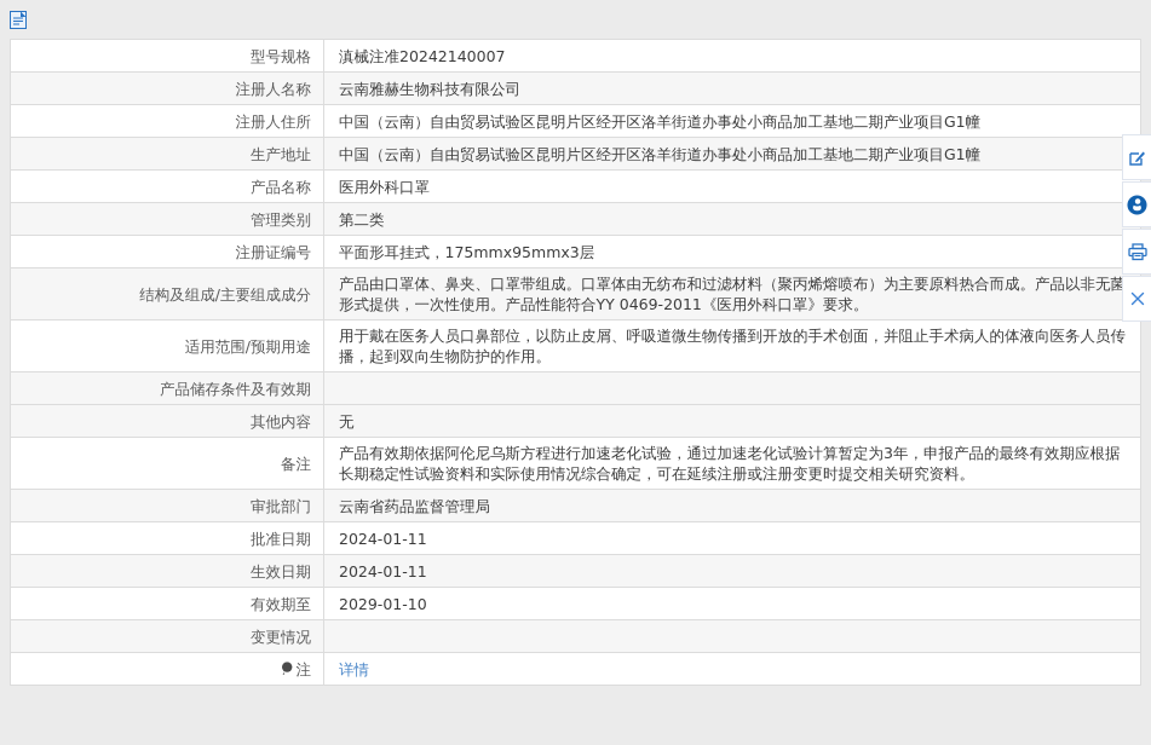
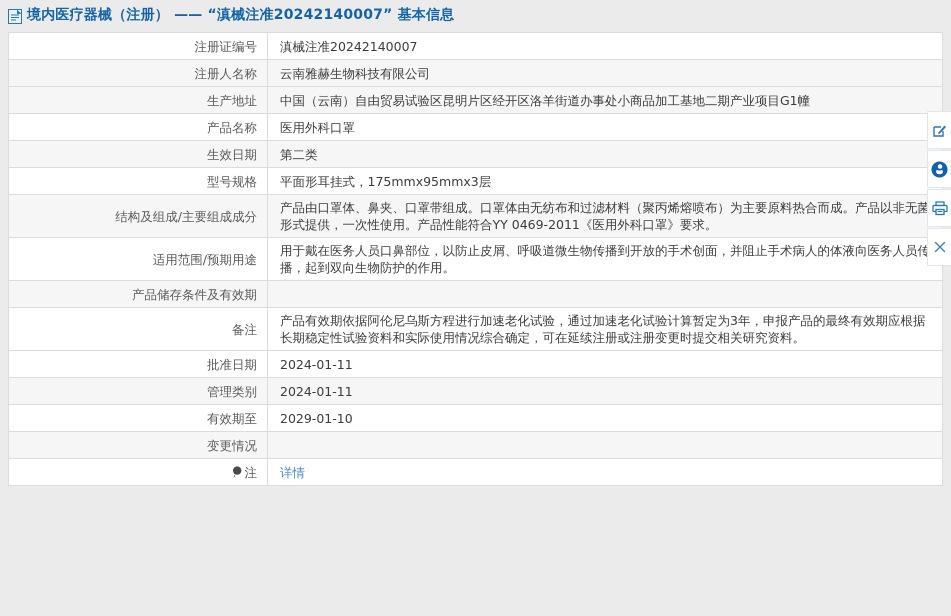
+ 境内医疗器械（注册） —— “滇械注准20242140007” 基本信息
- 型号规格	滇械注准20242140007
+ 注册证编号	滇械注准20242140007
  注册人名称	云南雅赫生物科技有限公司
- 注册人住所	中国（云南）自由贸易试验区昆明片区经开区洛羊街道办事处小商品加工基地二期产业项目G1幢
  生产地址	中国（云南）自由贸易试验区昆明片区经开区洛羊街道办事处小商品加工基地二期产业项目G1幢
  产品名称	医用外科口罩
- 管理类别	第二类
+ 生效日期	第二类
- 注册证编号	平面形耳挂式，175mmx95mmx3层
+ 型号规格	平面形耳挂式，175mmx95mmx3层
  结构及组成/主要组成成分	产品由口罩体、鼻夹、口罩带组成。口罩体由无纺布和过滤材料（聚丙烯熔喷布）为主要原料热合而成。产品以非无菌形式提供，一次性使用。产品性能符合YY 0469-2011《医用外科口罩》要求。
  适用范围/预期用途	用于戴在医务人员口鼻部位，以防止皮屑、呼吸道微生物传播到开放的手术创面，并阻止手术病人的体液向医务人员传播，起到双向生物防护的作用。
  产品储存条件及有效期
- 其他内容	无
  备注	产品有效期依据阿伦尼乌斯方程进行加速老化试验，通过加速老化试验计算暂定为3年，申报产品的最终有效期应根据长期稳定性试验资料和实际使用情况综合确定，可在延续注册或注册变更时提交相关研究资料。
- 审批部门	云南省药品监督管理局
  批准日期	2024-01-11
- 生效日期	2024-01-11
+ 管理类别	2024-01-11
  有效期至	2029-01-10
  变更情况
  注	详情
